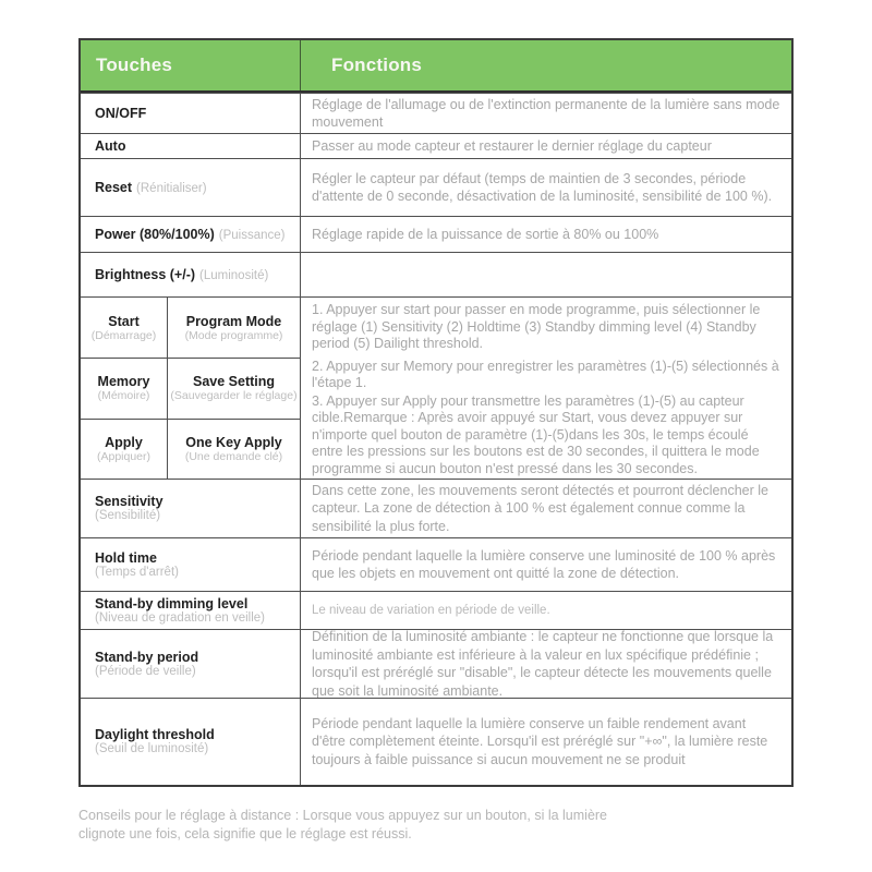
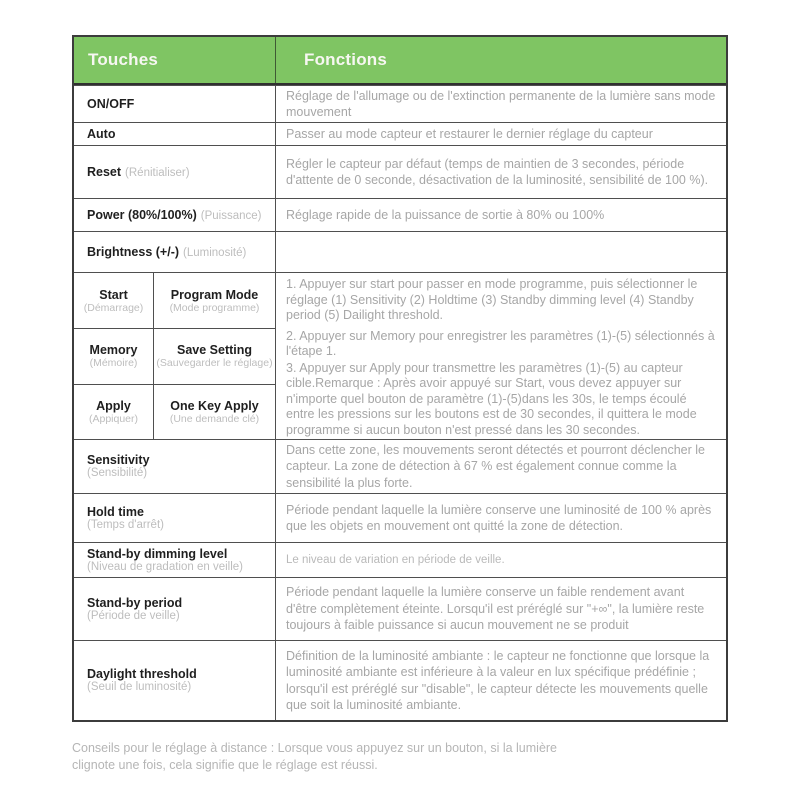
  Touches
  Fonctions
  ON/OFF
  Réglage de l'allumage ou de l'extinction permanente de la lumière sans mode mouvement
  Auto
  Passer au mode capteur et restaurer le dernier réglage du capteur
  Reset (Rénitialiser)
  Régler le capteur par défaut (temps de maintien de 3 secondes, période d'attente de 0 seconde, désactivation de la luminosité, sensibilité de 100 %).
  Power (80%/100%) (Puissance)
  Réglage rapide de la puissance de sortie à 80% ou 100%
  Brightness (+/-) (Luminosité)
  Start
  (Démarrage)
  Program Mode
  (Mode programme)
  Memory
  (Mémoire)
  Save Setting
  (Sauvegarder le réglage)
  Apply
  (Appiquer)
  One Key Apply
  (Une demande clé)
  1. Appuyer sur start pour passer en mode programme, puis sélectionner le réglage (1) Sensitivity (2) Holdtime (3) Standby dimming level (4) Standby period (5) Dailight threshold.
  2. Appuyer sur Memory pour enregistrer les paramètres (1)-(5) sélectionnés à l'étape 1.
  3. Appuyer sur Apply pour transmettre les paramètres (1)-(5) au capteur cible.Remarque : Après avoir appuyé sur Start, vous devez appuyer sur n'importe quel bouton de paramètre (1)-(5)dans les 30s, le temps écoulé entre les pressions sur les boutons est de 30 secondes, il quittera le mode programme si aucun bouton n'est pressé dans les 30 secondes.
  Sensitivity
  (Sensibilité)
- Dans cette zone, les mouvements seront détectés et pourront déclencher le capteur. La zone de détection à 100 % est également connue comme la sensibilité la plus forte.
+ Dans cette zone, les mouvements seront détectés et pourront déclencher le capteur. La zone de détection à 67 % est également connue comme la sensibilité la plus forte.
  Hold time
  (Temps d'arrêt)
  Période pendant laquelle la lumière conserve une luminosité de 100 % après que les objets en mouvement ont quitté la zone de détection.
  Stand-by dimming level
  (Niveau de gradation en veille)
  Le niveau de variation en période de veille.
  Stand-by period
  (Période de veille)
- Définition de la luminosité ambiante : le capteur ne fonctionne que lorsque la luminosité ambiante est inférieure à la valeur en lux spécifique prédéfinie ; lorsqu'il est préréglé sur "disable", le capteur détecte les mouvements quelle que soit la luminosité ambiante.
+ Période pendant laquelle la lumière conserve un faible rendement avant d'être complètement éteinte. Lorsqu'il est préréglé sur "+∞", la lumière reste toujours à faible puissance si aucun mouvement ne se produit
  Daylight threshold
  (Seuil de luminosité)
- Période pendant laquelle la lumière conserve un faible rendement avant d'être complètement éteinte. Lorsqu'il est préréglé sur "+∞", la lumière reste toujours à faible puissance si aucun mouvement ne se produit
+ Définition de la luminosité ambiante : le capteur ne fonctionne que lorsque la luminosité ambiante est inférieure à la valeur en lux spécifique prédéfinie ; lorsqu'il est préréglé sur "disable", le capteur détecte les mouvements quelle que soit la luminosité ambiante.
  Conseils pour le réglage à distance : Lorsque vous appuyez sur un bouton, si la lumière clignote une fois, cela signifie que le réglage est réussi.
